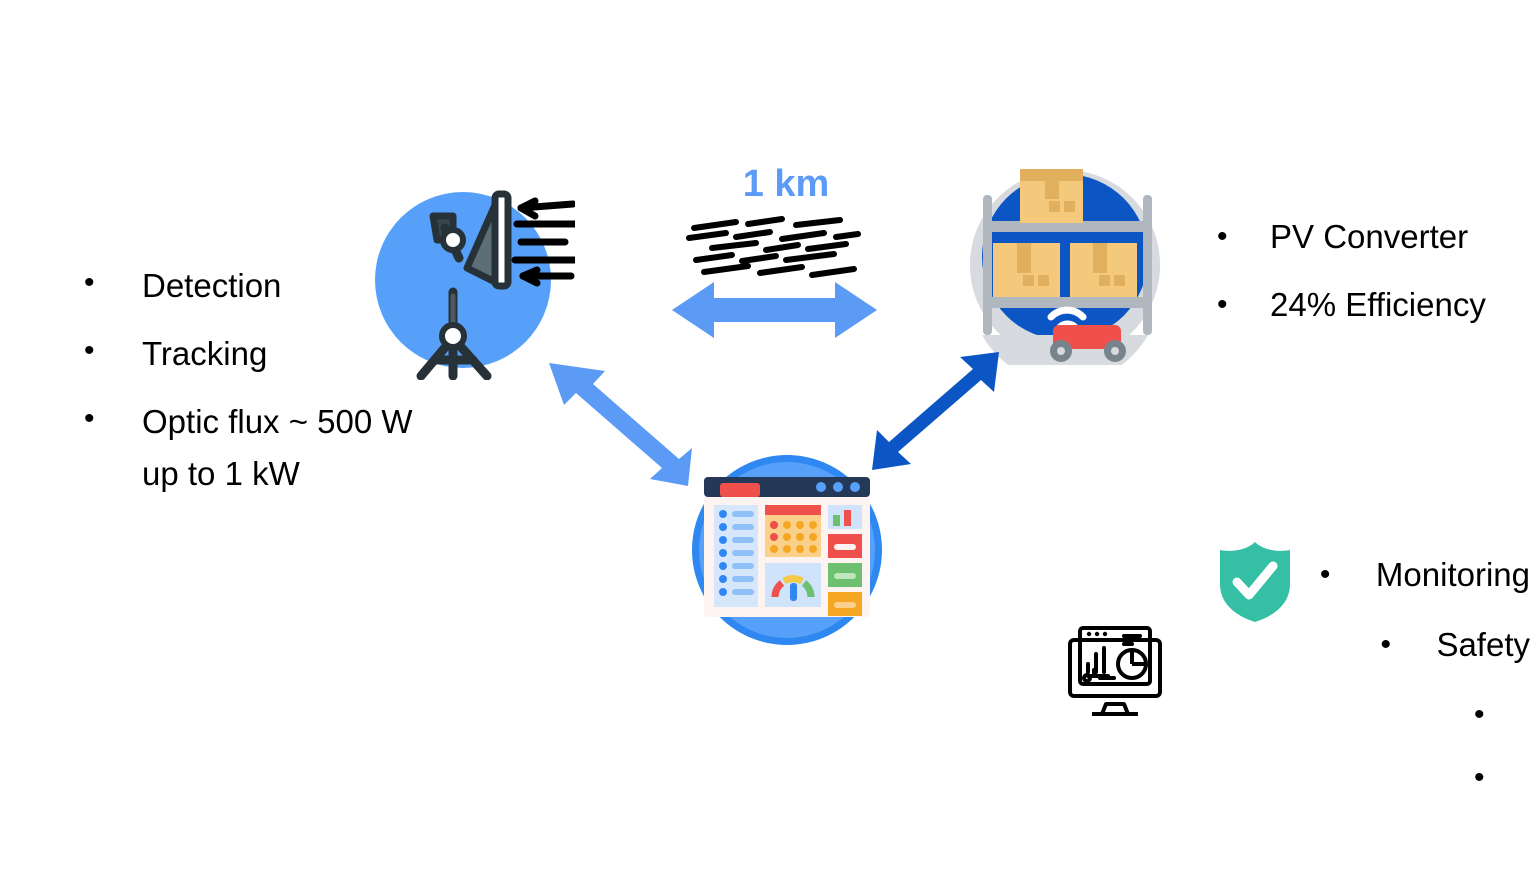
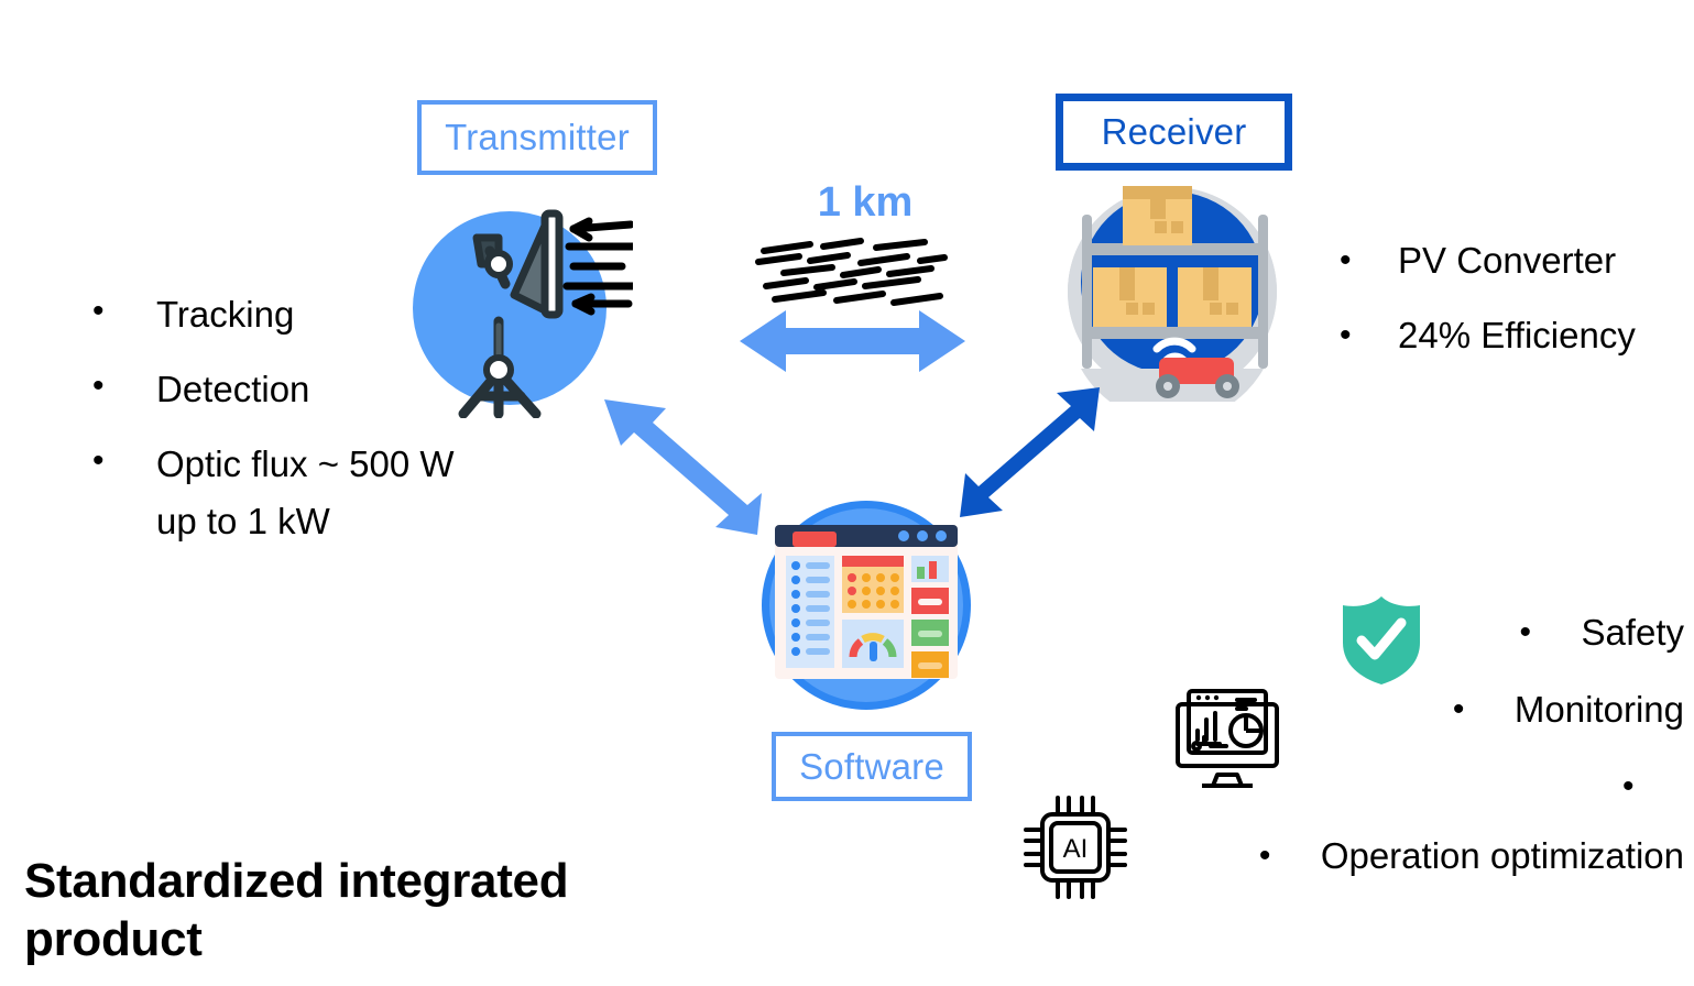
+ Transmitter
  •
- Detection
+ Tracking
  •
- Tracking
+ Detection
  •
  Optic flux ~ 500 W
  up to 1 kW
  1 km
+ Receiver
  •
  PV Converter
  •
  24% Efficiency
+ Software
+ AI
  •
- Monitoring
+ Safety
  •
- Safety
+ Monitoring
  •
  •
+ Operation optimization
+ Standardized integrated
+ product
